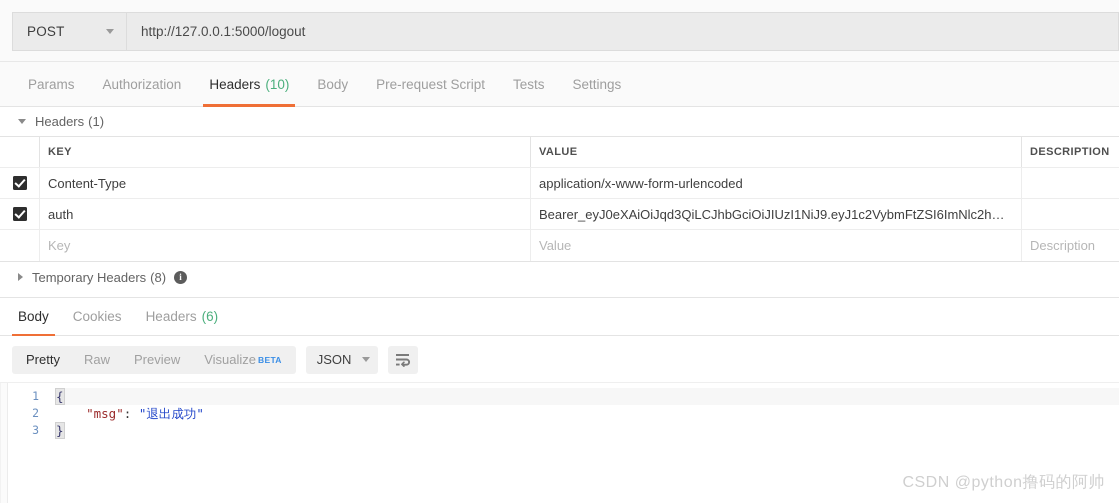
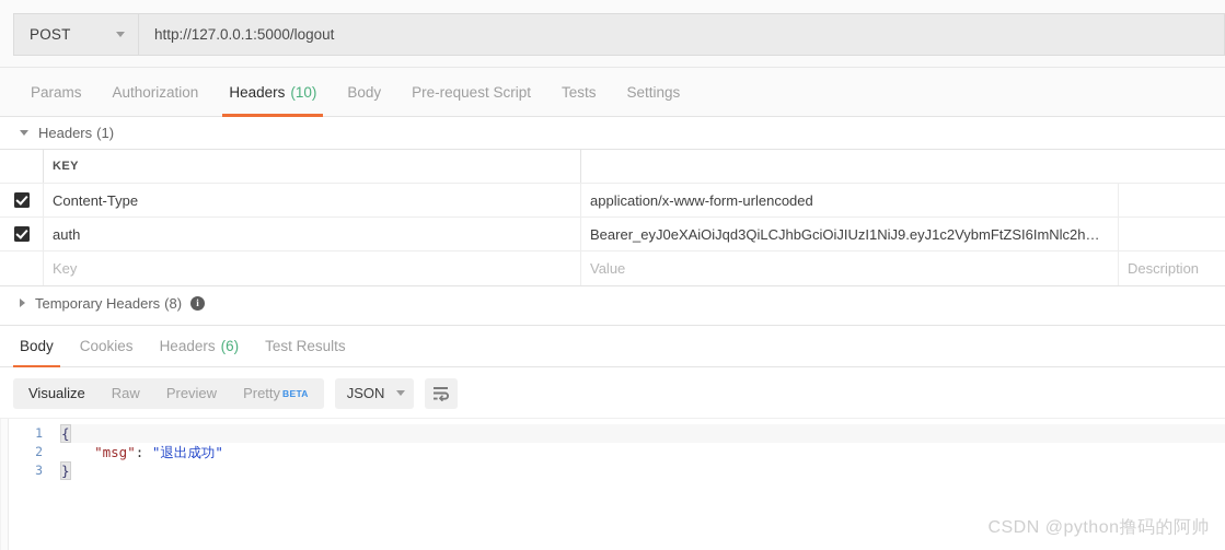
  POST
  http://127.0.0.1:5000/logout
  Params
  Authorization
  Headers
  (10)
  Body
  Pre-request Script
  Tests
  Settings
  Headers
  (1)
  KEY
- VALUE
- DESCRIPTION
  Content-Type
  application/x-www-form-urlencoded
  auth
  Bearer_eyJ0eXAiOiJqd3QiLCJhbGciOiJIUzI1NiJ9.eyJ1c2VybmFtZSI6ImNlc2hpli
  Key
  Value
  Description
  Temporary Headers
  (8)
  i
  Body
  Cookies
  Headers
  (6)
+ Test Results
- Pretty
+ Visualize
  Raw
  Preview
- Visualize
+ Pretty
  BETA
  JSON
  1
  2
  3
  {
  "msg": "退出成功"
  }
  CSDN @python撸码的阿帅
